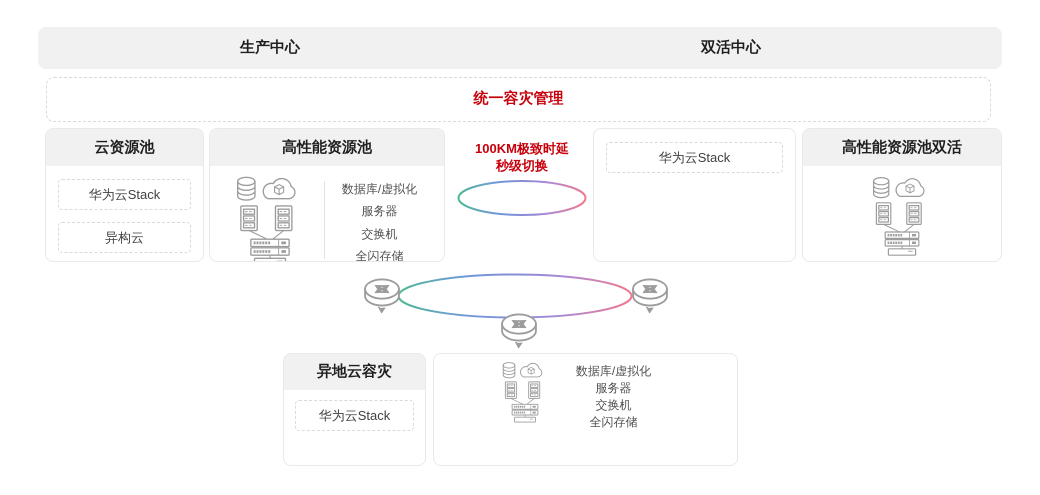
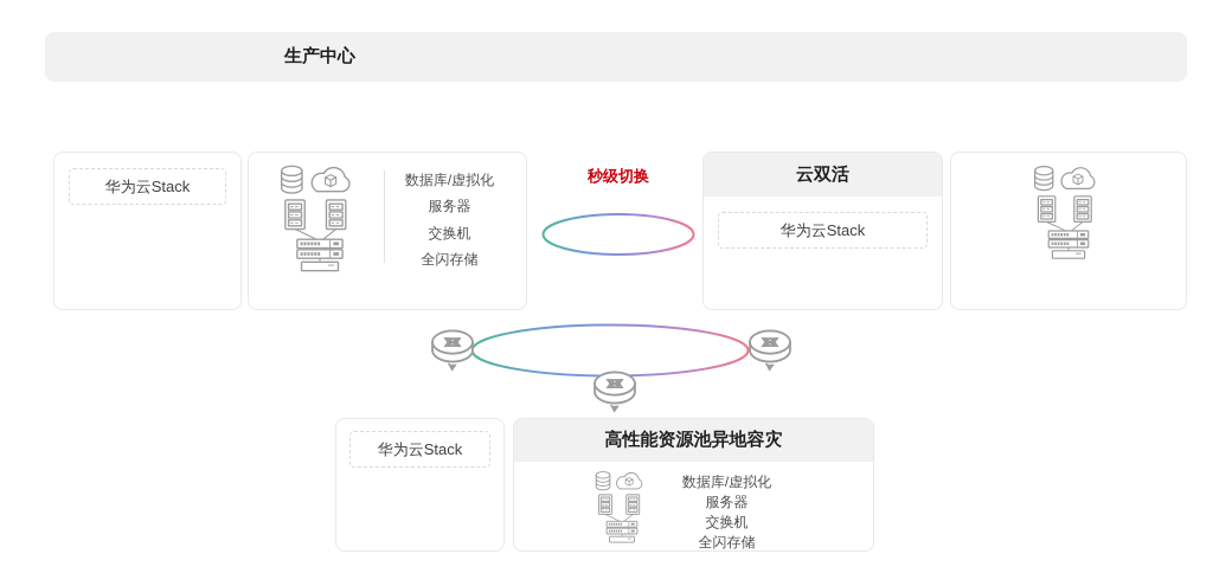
  生产中心
- 双活中心
- 统一容灾管理
- 云资源池
  华为云Stack
- 异构云
- 高性能资源池
  数据库/虚拟化
  服务器
  交换机
  全闪存储
- 100KM极致时延
  秒级切换
+ 云双活
  华为云Stack
- 高性能资源池双活
- 异地云容灾
  华为云Stack
+ 高性能资源池异地容灾
  数据库/虚拟化
  服务器
  交换机
  全闪存储
